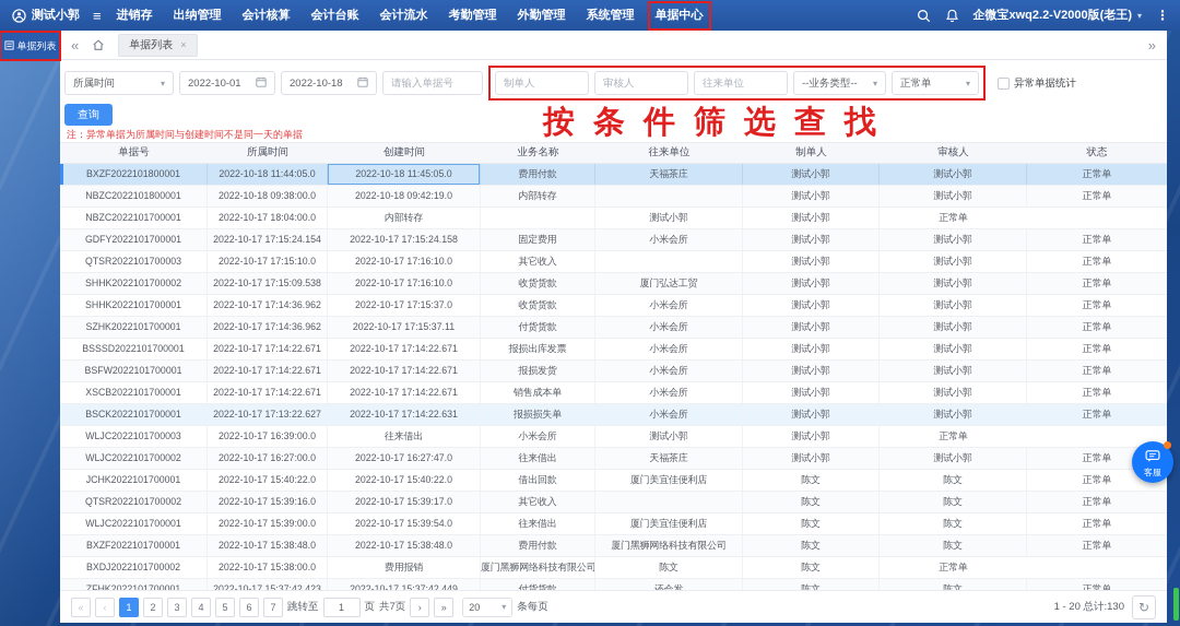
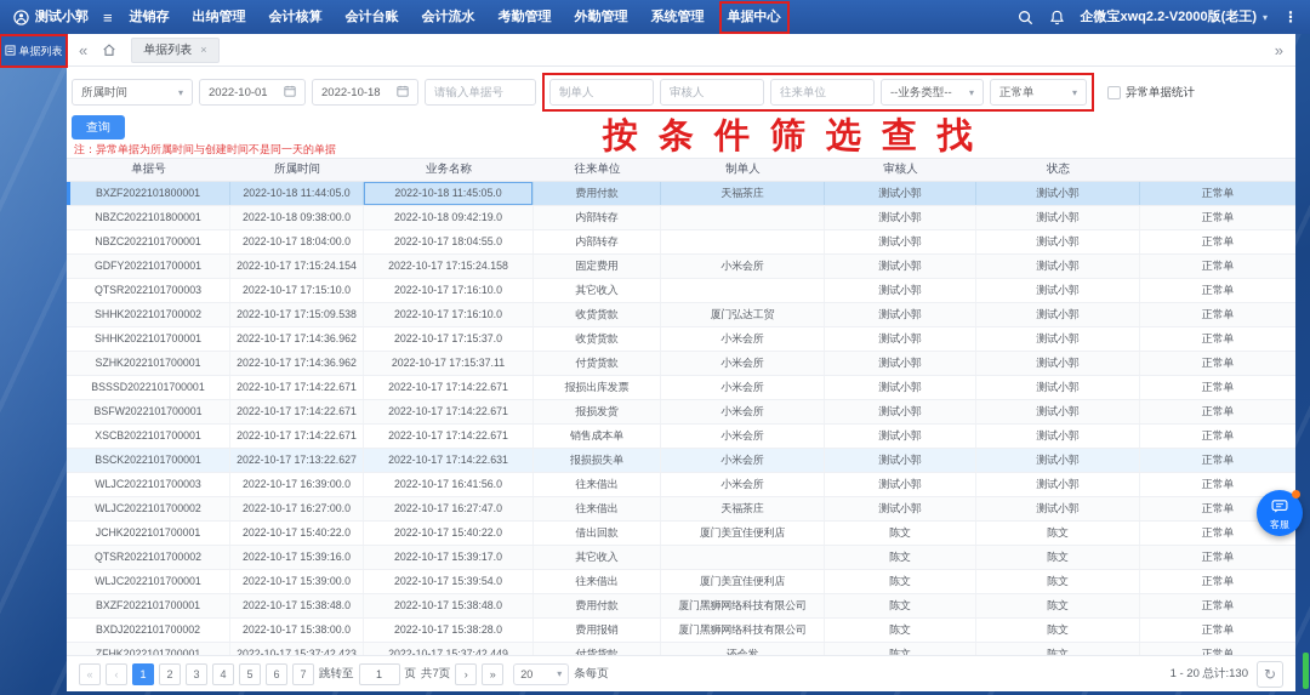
  测试小郭
  ≡
  进销存
  出纳管理
  会计核算
  会计台账
  会计流水
  考勤管理
  外勤管理
  系统管理
  单据中心
  企微宝xwq2.2-V2000版(老王)
  ▾
  ⋮
  单据列表
  «
  单据列表
  ×
  »
  所属时间
  ▾
  2022-10-01
  2022-10-18
  请输入单据号
  制单人
  审核人
  往来单位
  --业务类型--
  ▾
  正常单
  ▾
  异常单据统计
  查询
  注：异常单据为所属时间与创建时间不是同一天的单据
  按条件筛选查找
  单据号
  所属时间
- 创建时间
  业务名称
  往来单位
  制单人
  审核人
  状态
  BXZF2022101800001
  2022-10-18 11:44:05.0
  2022-10-18 11:45:05.0
  费用付款
  天福茶庄
  测试小郭
  测试小郭
  正常单
  NBZC2022101800001
  2022-10-18 09:38:00.0
  2022-10-18 09:42:19.0
  内部转存
  测试小郭
  测试小郭
  正常单
  NBZC2022101700001
  2022-10-17 18:04:00.0
+ 2022-10-17 18:04:55.0
  内部转存
  测试小郭
  测试小郭
  正常单
  GDFY2022101700001
  2022-10-17 17:15:24.154
  2022-10-17 17:15:24.158
  固定费用
  小米会所
  测试小郭
  测试小郭
  正常单
  QTSR2022101700003
  2022-10-17 17:15:10.0
  2022-10-17 17:16:10.0
  其它收入
  测试小郭
  测试小郭
  正常单
  SHHK2022101700002
  2022-10-17 17:15:09.538
  2022-10-17 17:16:10.0
  收货货款
  厦门弘达工贸
  测试小郭
  测试小郭
  正常单
  SHHK2022101700001
  2022-10-17 17:14:36.962
  2022-10-17 17:15:37.0
  收货货款
  小米会所
  测试小郭
  测试小郭
  正常单
  SZHK2022101700001
  2022-10-17 17:14:36.962
  2022-10-17 17:15:37.11
  付货货款
  小米会所
  测试小郭
  测试小郭
  正常单
  BSSSD2022101700001
  2022-10-17 17:14:22.671
  2022-10-17 17:14:22.671
  报损出库发票
  小米会所
  测试小郭
  测试小郭
  正常单
  BSFW2022101700001
  2022-10-17 17:14:22.671
  2022-10-17 17:14:22.671
  报损发货
  小米会所
  测试小郭
  测试小郭
  正常单
  XSCB2022101700001
  2022-10-17 17:14:22.671
  2022-10-17 17:14:22.671
  销售成本单
  小米会所
  测试小郭
  测试小郭
  正常单
  BSCK2022101700001
  2022-10-17 17:13:22.627
  2022-10-17 17:14:22.631
  报损损失单
  小米会所
  测试小郭
  测试小郭
  正常单
  WLJC2022101700003
  2022-10-17 16:39:00.0
+ 2022-10-17 16:41:56.0
  往来借出
  小米会所
  测试小郭
  测试小郭
  正常单
  WLJC2022101700002
  2022-10-17 16:27:00.0
  2022-10-17 16:27:47.0
  往来借出
  天福茶庄
  测试小郭
  测试小郭
  正常单
  JCHK2022101700001
  2022-10-17 15:40:22.0
  2022-10-17 15:40:22.0
  借出回款
  厦门美宜佳便利店
  陈文
  陈文
  正常单
  QTSR2022101700002
  2022-10-17 15:39:16.0
  2022-10-17 15:39:17.0
  其它收入
  陈文
  陈文
  正常单
  WLJC2022101700001
  2022-10-17 15:39:00.0
  2022-10-17 15:39:54.0
  往来借出
  厦门美宜佳便利店
  陈文
  陈文
  正常单
  BXZF2022101700001
  2022-10-17 15:38:48.0
  2022-10-17 15:38:48.0
  费用付款
  厦门黑狮网络科技有限公司
  陈文
  陈文
  正常单
  BXDJ2022101700002
  2022-10-17 15:38:00.0
+ 2022-10-17 15:38:28.0
  费用报销
  厦门黑狮网络科技有限公司
  陈文
  陈文
  正常单
  ZFHK2022101700001
  2022-10-17 15:37:42.423
  2022-10-17 15:37:42.449
  付货货款
  还会发
  陈文
  陈文
  正常单
  «
  ‹
  1
  2
  3
  4
  5
  6
  7
  跳转至
  1
  页
  共7页
  ›
  »
  20
  ▾
  条每页
  1 - 20 总计:130
  ↻
  客服
